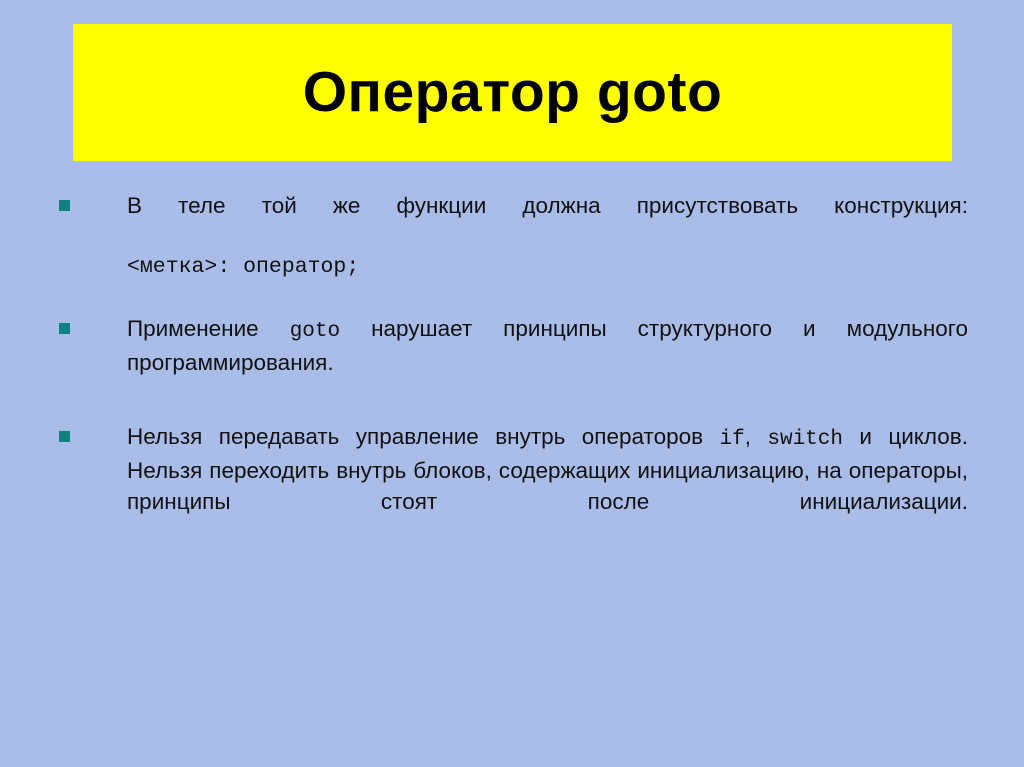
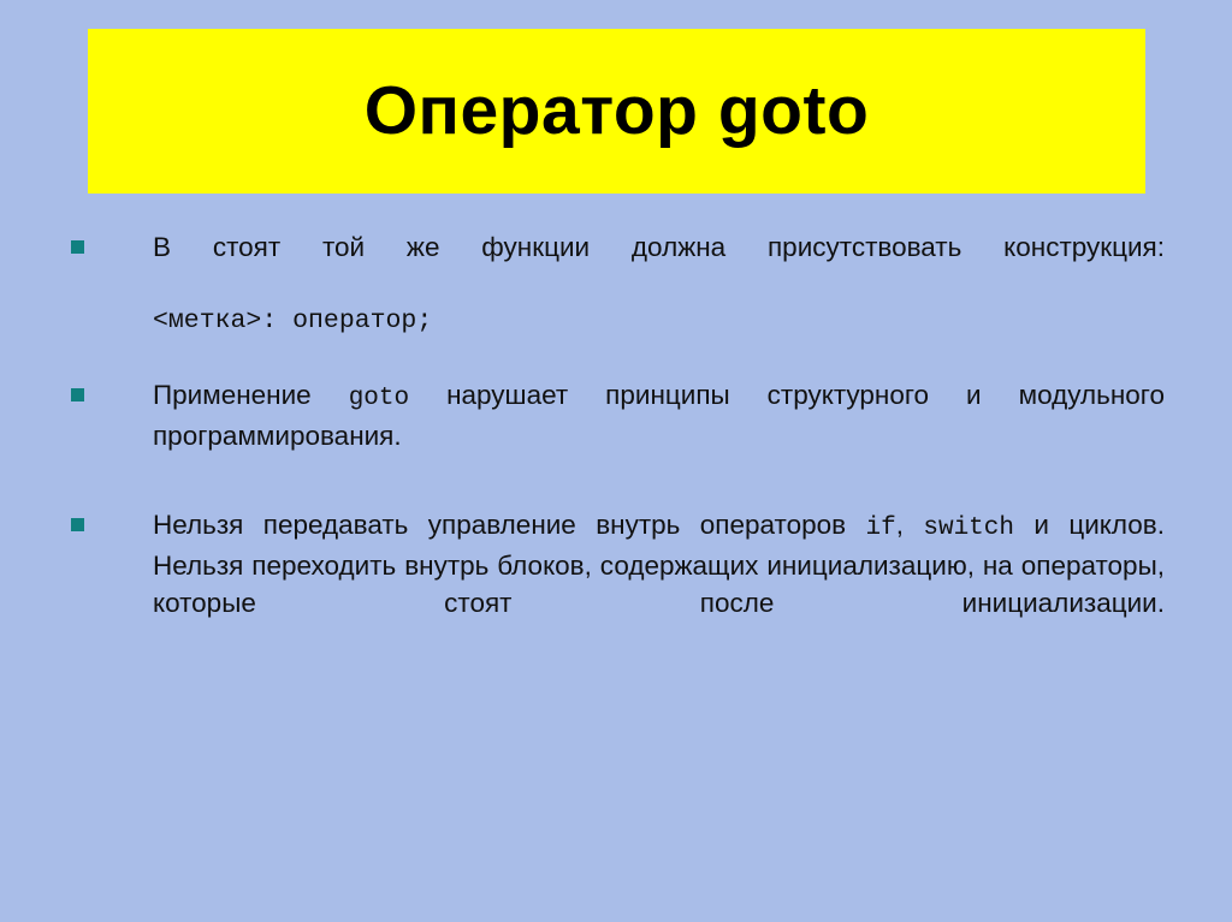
  Оператор goto
- В теле той же функции должна присутствовать конструкция:
+ В стоят той же функции должна присутствовать конструкция:
  <метка>: оператор;
  Применение goto нарушает принципы структурного и модульного программирования.
- Нельзя передавать управление внутрь операторов if, switch и циклов. Нельзя переходить внутрь блоков, содержащих инициализацию, на операторы, принципы стоят после инициализации.
+ Нельзя передавать управление внутрь операторов if, switch и циклов. Нельзя переходить внутрь блоков, содержащих инициализацию, на операторы, которые стоят после инициализации.
